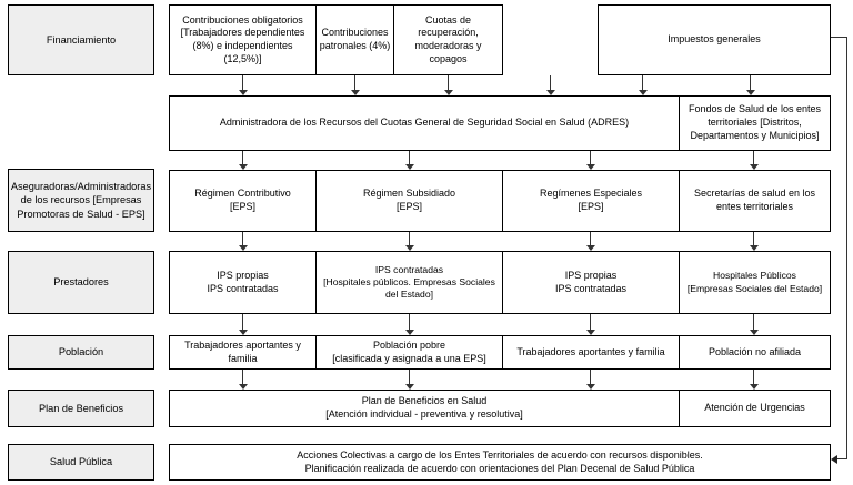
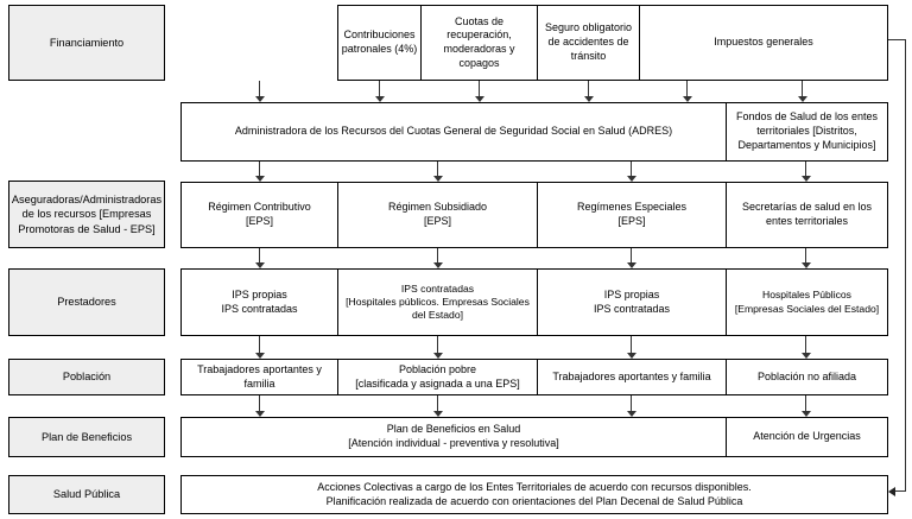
  Financiamiento
  Aseguradoras/Administradoras
  de los recursos [Empresas
  Promotoras de Salud - EPS]
  Prestadores
  Población
  Plan de Beneficios
  Salud Pública
- Contribuciones obligatorios
- [Trabajadores dependientes
- (8%) e independientes
- (12,5%)]
  Contribuciones
  patronales (4%)
  Cuotas de
  recuperación,
  moderadoras y
  copagos
+ Seguro obligatorio
+ de accidentes de
+ tránsito
  Impuestos generales
  Administradora de los Recursos del Cuotas General de Seguridad Social en Salud (ADRES)
  Fondos de Salud de los entes
  territoriales [Distritos,
  Departamentos y Municipios]
  Régimen Contributivo
  [EPS]
  Régimen Subsidiado
  [EPS]
  Regímenes Especiales
  [EPS]
  Secretarías de salud en los
  entes territoriales
  IPS propias
  IPS contratadas
  IPS contratadas
  [Hospitales públicos. Empresas Sociales
  del Estado]
  IPS propias
  IPS contratadas
  Hospitales Públicos
  [Empresas Sociales del Estado]
  Trabajadores aportantes y
  familia
  Población pobre
  [clasificada y asignada a una EPS]
  Trabajadores aportantes y familia
  Población no afiliada
  Plan de Beneficios en Salud
  [Atención individual - preventiva y resolutiva]
  Atención de Urgencias
  Acciones Colectivas a cargo de los Entes Territoriales de acuerdo con recursos disponibles.
  Planificación realizada de acuerdo con orientaciones del Plan Decenal de Salud Pública
